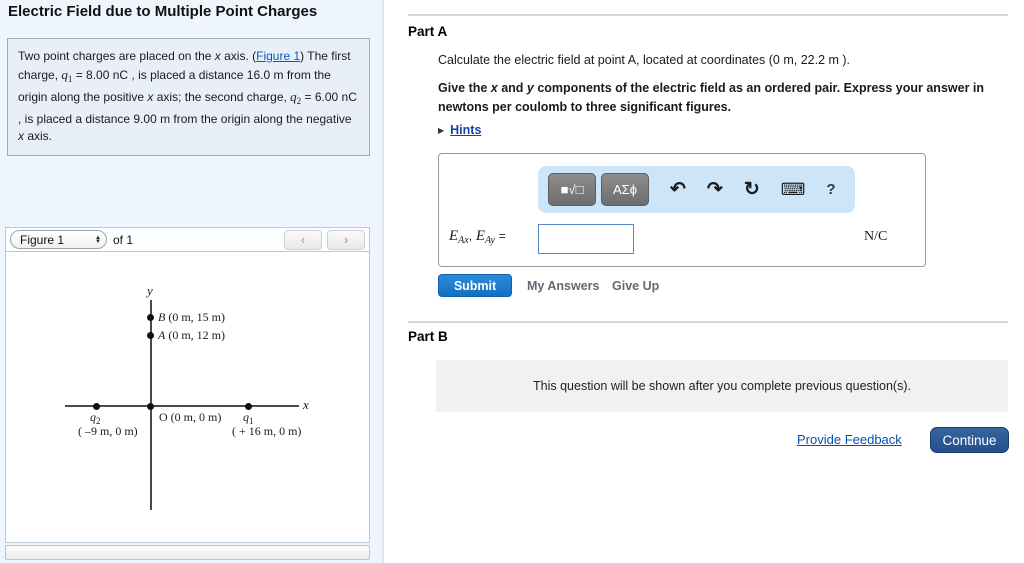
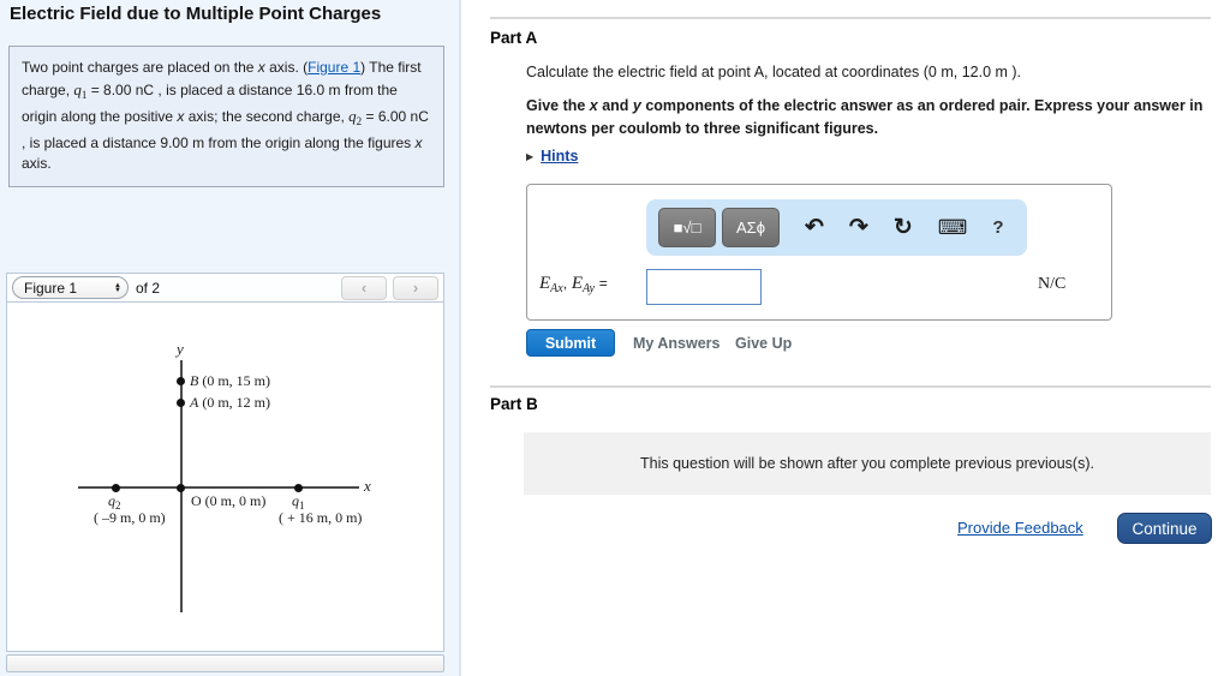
  Electric Field due to Multiple Point Charges
- Two point charges are placed on the x axis. (Figure 1) The first charge, q1 = 8.00 nC , is placed a distance 16.0 m from the origin along the positive x axis; the second charge, q2 = 6.00 nC , is placed a distance 9.00 m from the origin along the negative x axis.
+ Two point charges are placed on the x axis. (Figure 1) The first charge, q1 = 8.00 nC , is placed a distance 16.0 m from the origin along the positive x axis; the second charge, q2 = 6.00 nC , is placed a distance 9.00 m from the origin along the figures x axis.
  Figure 1
- of 1
+ of 2
  ‹
  ›
  y
  x
  B (0 m, 15 m)
  A (0 m, 12 m)
  O (0 m, 0 m)
  q2
  ( –9 m, 0 m)
  q1
  ( + 16 m, 0 m)
  Part A
- Calculate the electric field at point A, located at coordinates (0 m, 22.2 m ).
+ Calculate the electric field at point A, located at coordinates (0 m, 12.0 m ).
- Give the x and y components of the electric field as an ordered pair. Express your answer in newtons per coulomb to three significant figures.
+ Give the x and y components of the electric answer as an ordered pair. Express your answer in newtons per coulomb to three significant figures.
  ▶
  Hints
  ■√□
  ΑΣϕ
  ↶
  ↷
  ↻
  ⌨
  ?
  EAx, EAy =
  N/C
  Submit
  My Answers
  Give Up
  Part B
- This question will be shown after you complete previous question(s).
+ This question will be shown after you complete previous previous(s).
  Provide Feedback
  Continue
